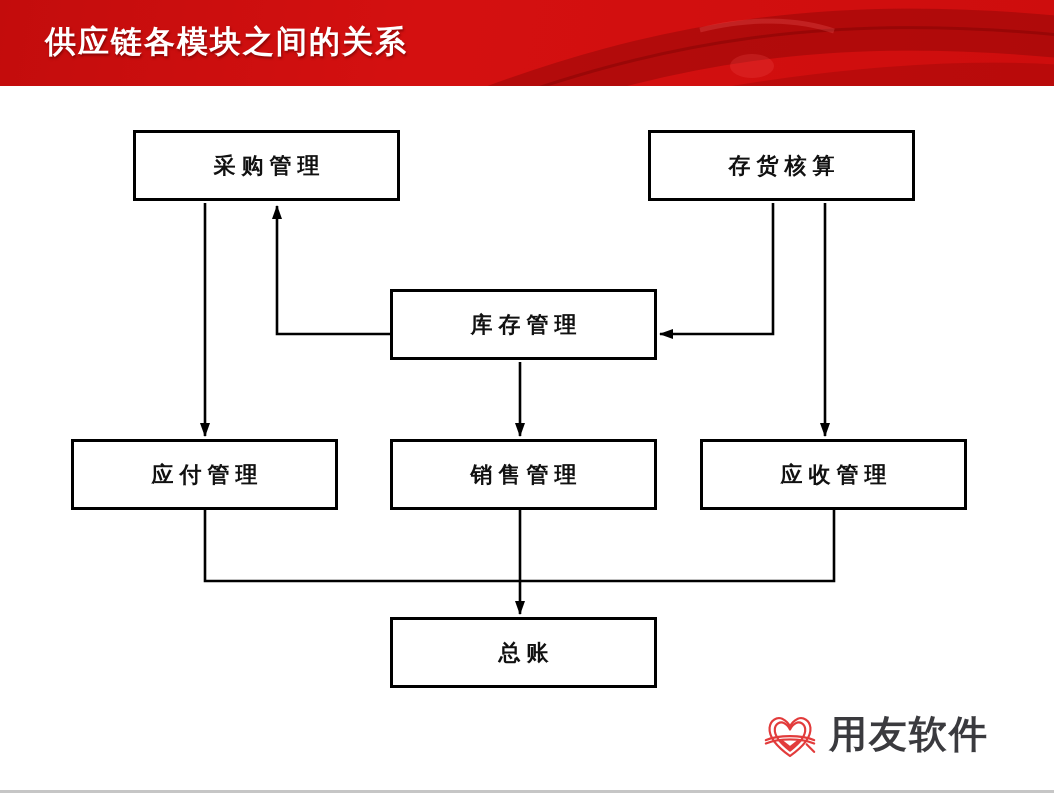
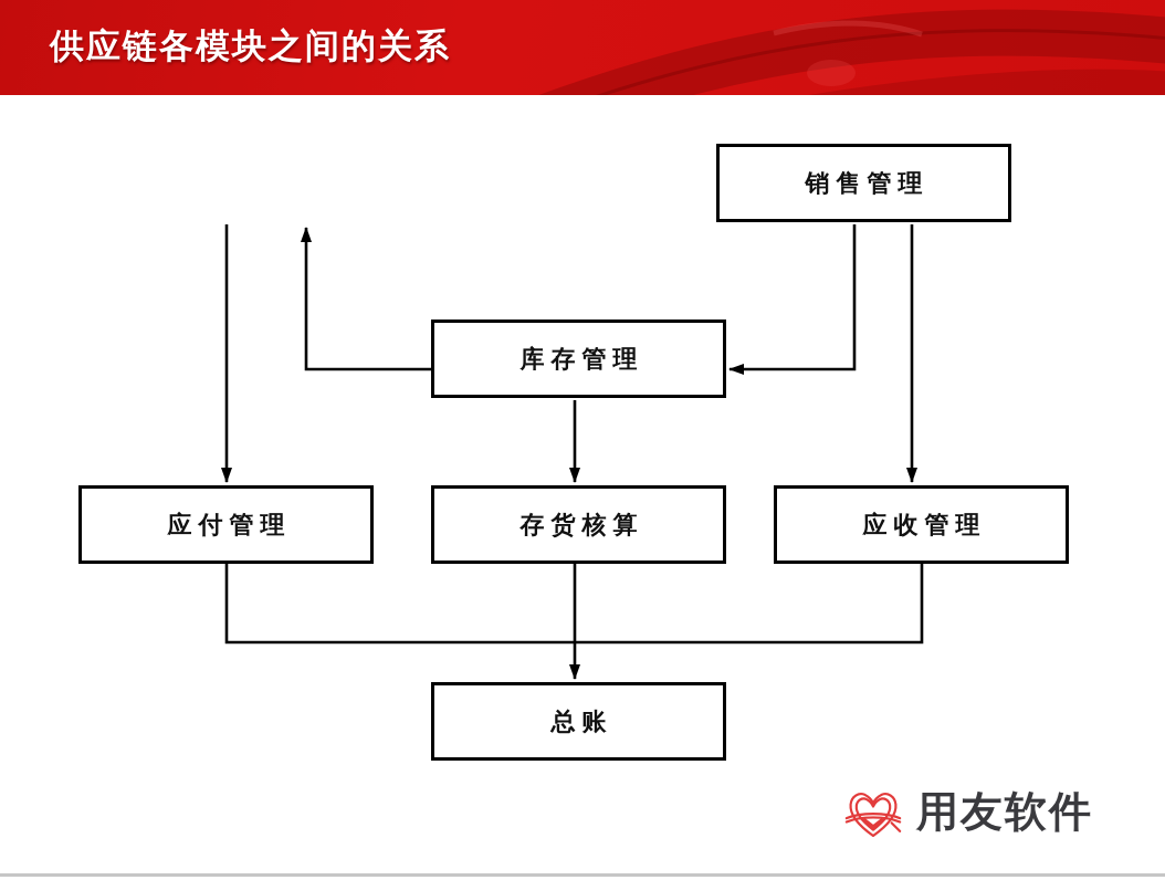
  供应链各模块之间的关系
- 采购管理
- 存货核算
+ 销售管理
  库存管理
  应付管理
- 销售管理
+ 存货核算
  应收管理
  总账
  用友软件
